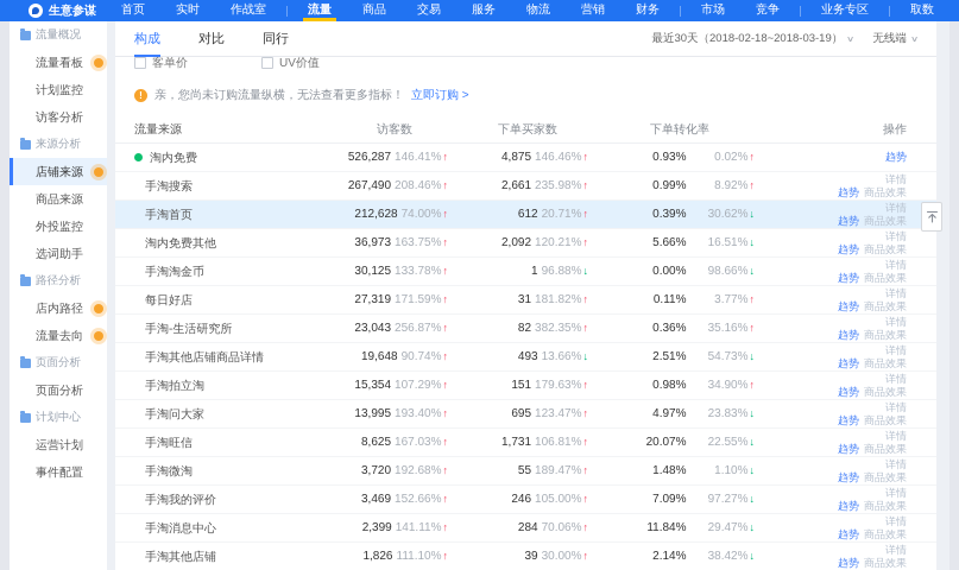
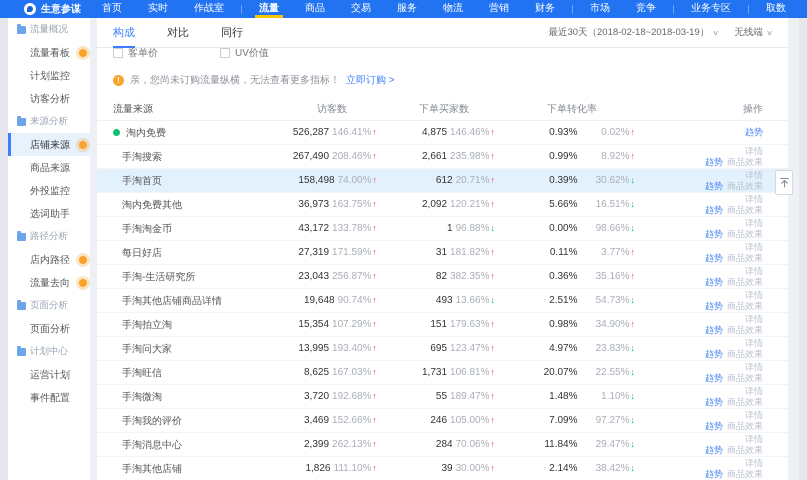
  生意参谋
  首页
  实时
  作战室
  流量
  商品
  交易
  服务
  物流
  营销
  财务
  市场
  竞争
  业务专区
  取数
  流量概况
  流量看板
  计划监控
  访客分析
  来源分析
  店铺来源
  商品来源
  外投监控
  选词助手
  路径分析
  店内路径
  流量去向
  页面分析
  页面分析
  计划中心
  运营计划
  事件配置
  构成
  对比
  同行
  最近30天（2018-02-18~2018-03-19）
  无线端
  客单价
  UV价值
  !
  亲，您尚未订购流量纵横，无法查看更多指标！
  立即订购 >
  流量来源
  访客数
  下单买家数
  下单转化率
  操作
  淘内免费
  526,287 146.41%↑
  4,875 146.46%↑
  0.93% 0.02%↑
  趋势
  手淘搜索
  267,490 208.46%↑
  2,661 235.98%↑
  0.99% 8.92%↑
  详情
  趋势 商品效果
  手淘首页
- 212,628 74.00%↑
+ 158,498 74.00%↑
  612 20.71%↑
  0.39% 30.62%↓
  详情
  趋势 商品效果
  淘内免费其他
  36,973 163.75%↑
  2,092 120.21%↑
  5.66% 16.51%↓
  详情
  趋势 商品效果
  手淘淘金币
- 30,125 133.78%↑
+ 43,172 133.78%↑
  1 96.88%↓
  0.00% 98.66%↓
  详情
  趋势 商品效果
  每日好店
  27,319 171.59%↑
  31 181.82%↑
  0.11% 3.77%↑
  详情
  趋势 商品效果
  手淘-生活研究所
  23,043 256.87%↑
  82 382.35%↑
  0.36% 35.16%↑
  详情
  趋势 商品效果
  手淘其他店铺商品详情
  19,648 90.74%↑
  493 13.66%↓
  2.51% 54.73%↓
  详情
  趋势 商品效果
  手淘拍立淘
  15,354 107.29%↑
  151 179.63%↑
  0.98% 34.90%↑
  详情
  趋势 商品效果
  手淘问大家
  13,995 193.40%↑
  695 123.47%↑
  4.97% 23.83%↓
  详情
  趋势 商品效果
  手淘旺信
  8,625 167.03%↑
  1,731 106.81%↑
  20.07% 22.55%↓
  详情
  趋势 商品效果
  手淘微淘
  3,720 192.68%↑
  55 189.47%↑
  1.48% 1.10%↓
  详情
  趋势 商品效果
  手淘我的评价
  3,469 152.66%↑
  246 105.00%↑
  7.09% 97.27%↓
  详情
  趋势 商品效果
  手淘消息中心
- 2,399 141.11%↑
+ 2,399 262.13%↑
  284 70.06%↑
  11.84% 29.47%↓
  详情
  趋势 商品效果
  手淘其他店铺
  1,826 111.10%↑
  39 30.00%↑
  2.14% 38.42%↓
  详情
  趋势 商品效果
